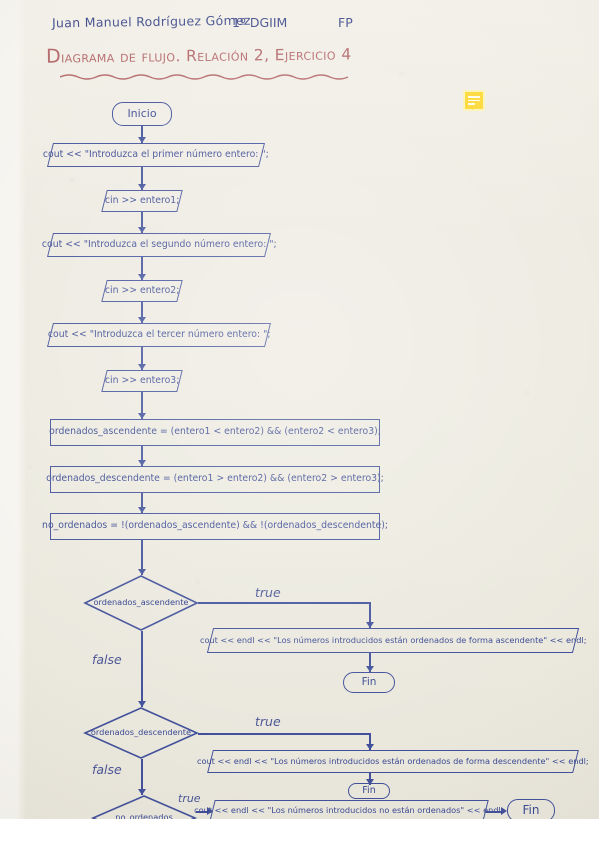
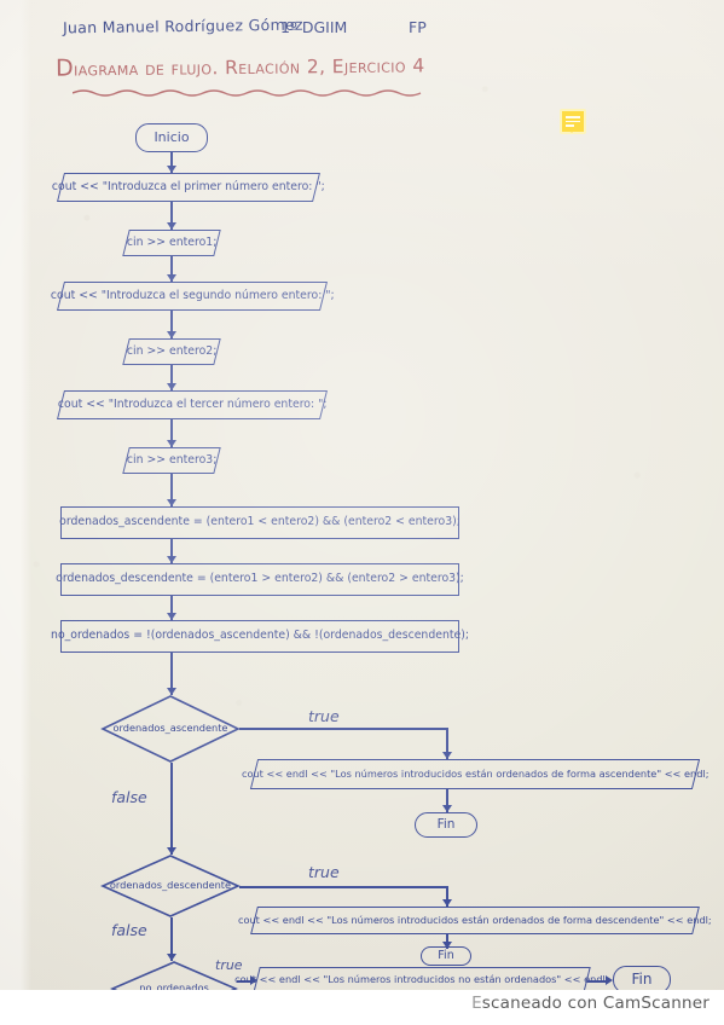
  ordenados_ascendente
  ordenados_descendente
  no_ordenados
+ Escaneado con CamScanner
